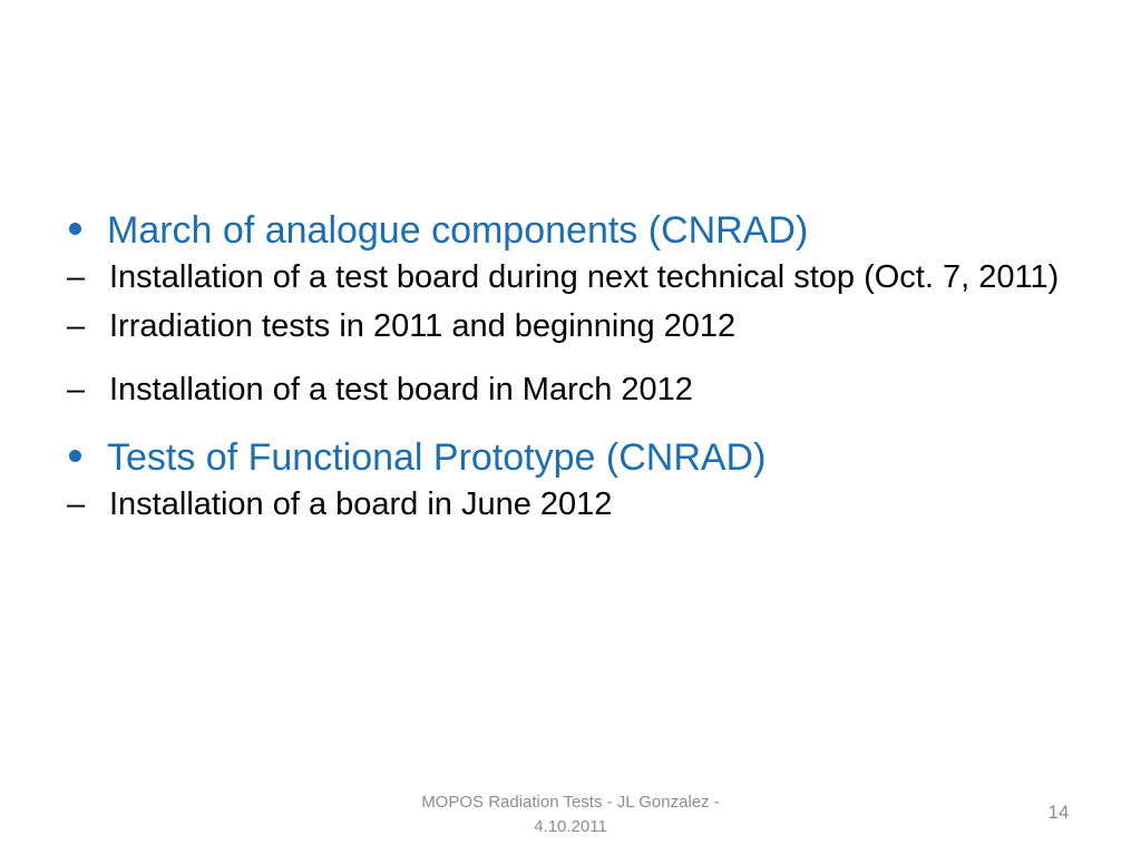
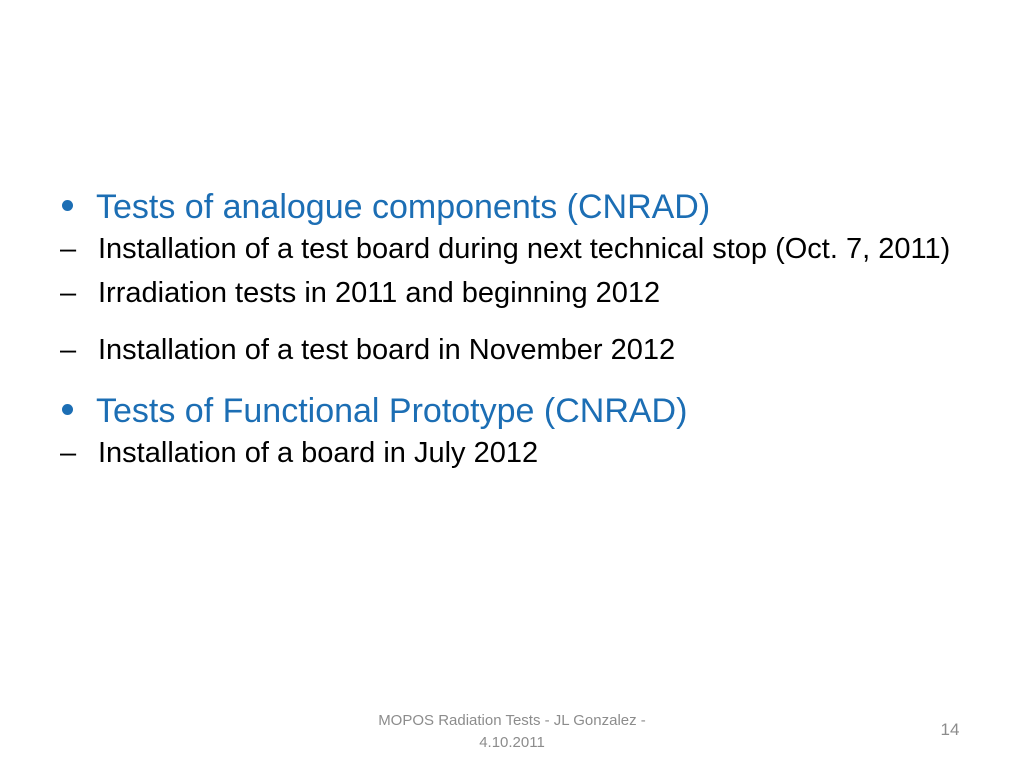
- March of analogue components (CNRAD)
+ Tests of analogue components (CNRAD)
  –
  Installation of a test board during next technical stop (Oct. 7, 2011)
  –
  Irradiation tests in 2011 and beginning 2012
  –
- Installation of a test board in March 2012
+ Installation of a test board in November 2012
  Tests of Functional Prototype (CNRAD)
  –
- Installation of a board in June 2012
+ Installation of a board in July 2012
  MOPOS Radiation Tests - JL Gonzalez -
  4.10.2011
  14
